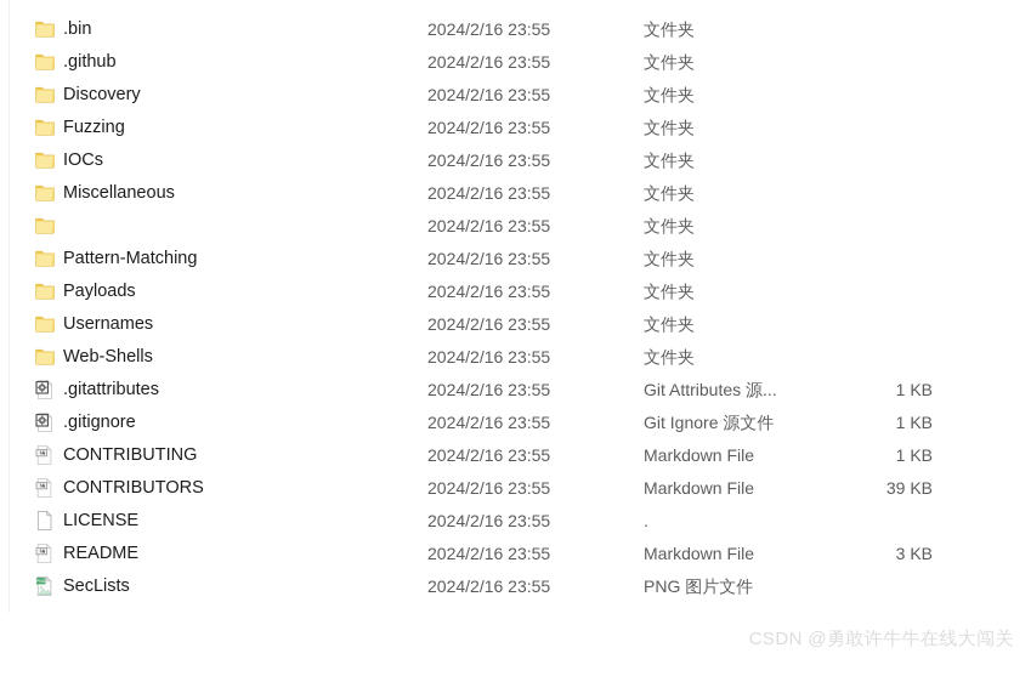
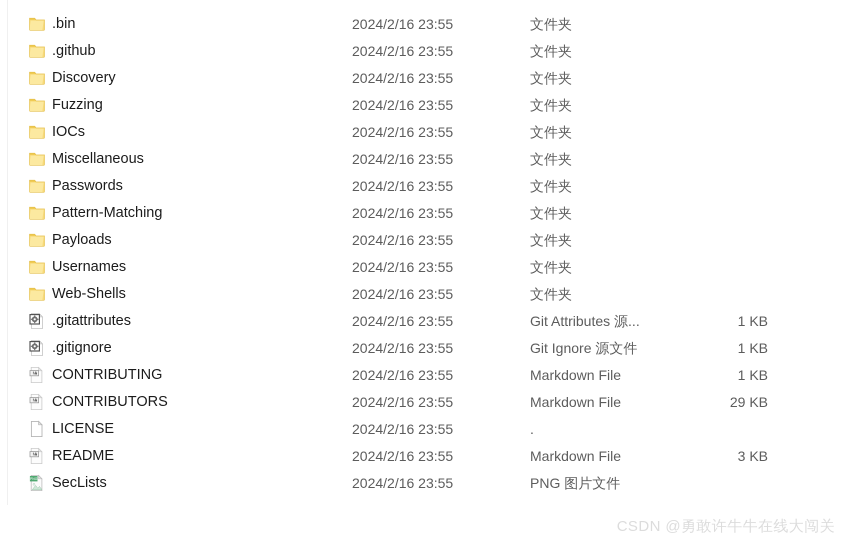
  .bin
  2024/2/16 23:55
  文件夹
  .github
  2024/2/16 23:55
  文件夹
  Discovery
  2024/2/16 23:55
  文件夹
  Fuzzing
  2024/2/16 23:55
  文件夹
  IOCs
  2024/2/16 23:55
  文件夹
  Miscellaneous
  2024/2/16 23:55
  文件夹
+ Passwords
  2024/2/16 23:55
  文件夹
  Pattern-Matching
  2024/2/16 23:55
  文件夹
  Payloads
  2024/2/16 23:55
  文件夹
  Usernames
  2024/2/16 23:55
  文件夹
  Web-Shells
  2024/2/16 23:55
  文件夹
  .gitattributes
  2024/2/16 23:55
  Git Attributes 源...
  1 KB
  .gitignore
  2024/2/16 23:55
  Git Ignore 源文件
  1 KB
  CONTRIBUTING
  2024/2/16 23:55
  Markdown File
  1 KB
  CONTRIBUTORS
  2024/2/16 23:55
  Markdown File
- 39 KB
+ 29 KB
  LICENSE
  2024/2/16 23:55
  .
  README
  2024/2/16 23:55
  Markdown File
  3 KB
  SecLists
  2024/2/16 23:55
  PNG 图片文件
  CSDN @勇敢许牛牛在线大闯关
